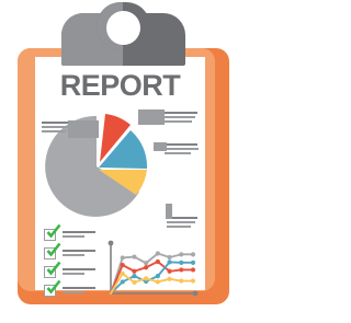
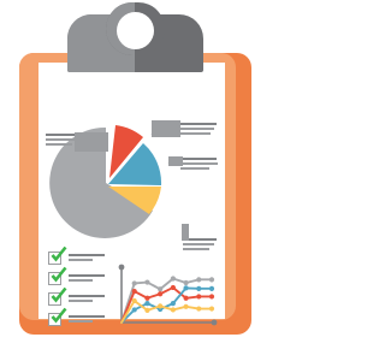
- REPORT
